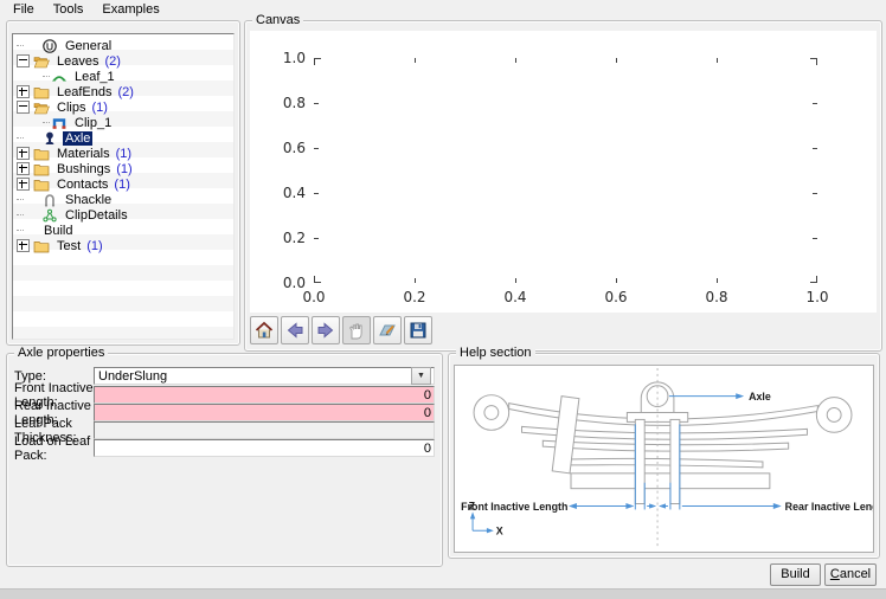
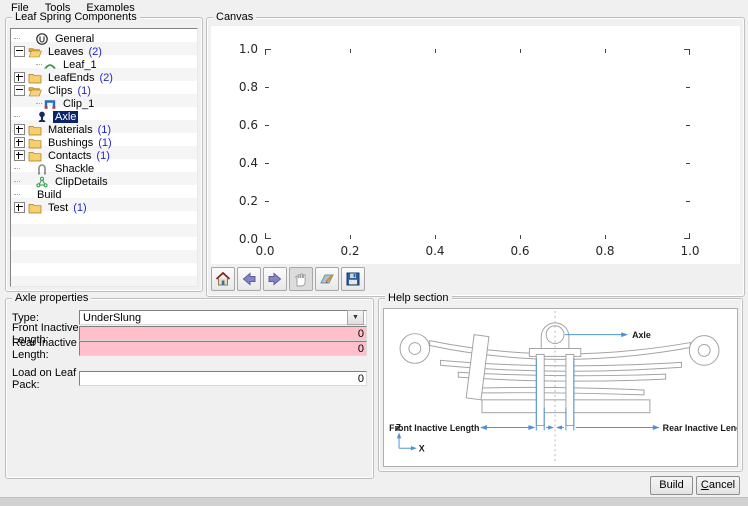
  File
  Tools
  Examples
+ Leaf Spring Components
  General
  Leaves
  (2)
  Leaf_1
  LeafEnds
  (2)
  Clips
  (1)
  Clip_1
  Axle
  Materials
  (1)
  Bushings
  (1)
  Contacts
  (1)
  Shackle
  ClipDetails
  Build
  Test
  (1)
  Canvas
  0.0
  0.2
  0.4
  0.6
  0.8
  1.0
  1.0
  0.8
  0.6
  0.4
  0.2
  0.0
  Axle properties
  Type:
  UnderSlung
  Front Inactive Length:
  0
  Rear Inactive Length:
  0
- Leaf Pack Thickness:
  Load on Leaf Pack:
  0
  Help section
  Axle
  Front Inactive Length
  Rear Inactive Len
  Z
  X
  Build
  Cancel
